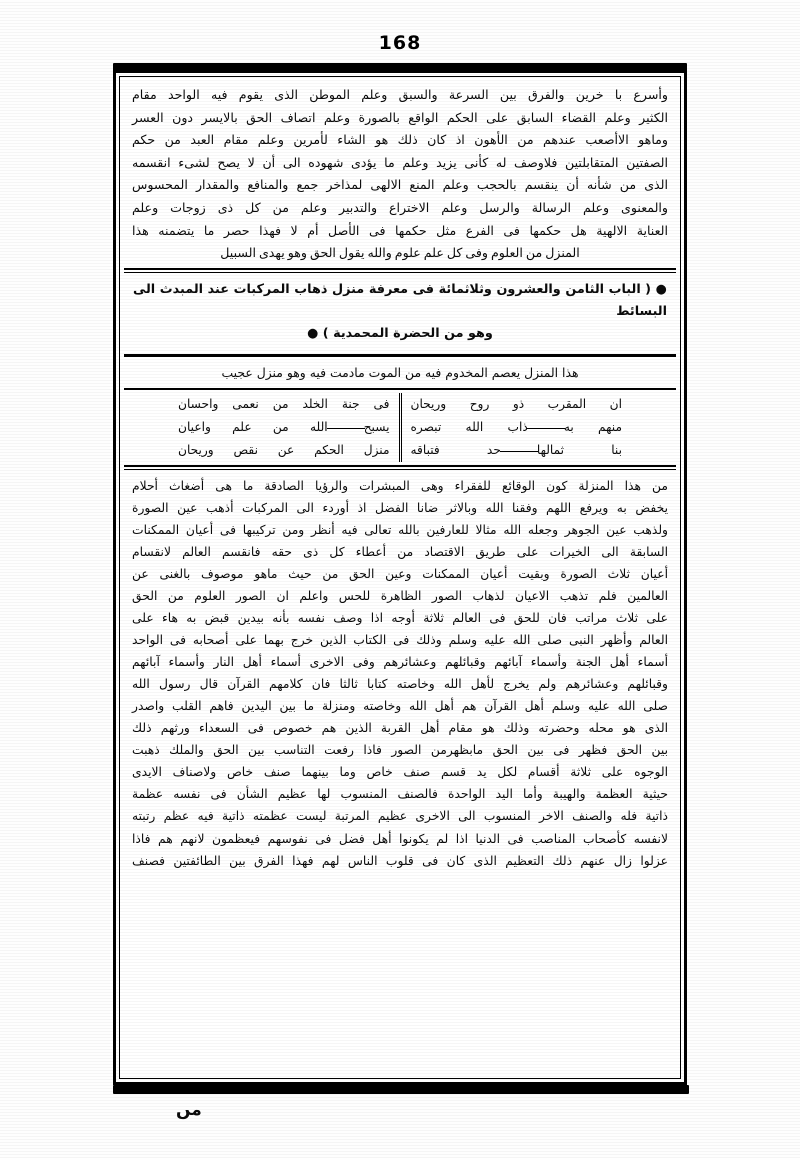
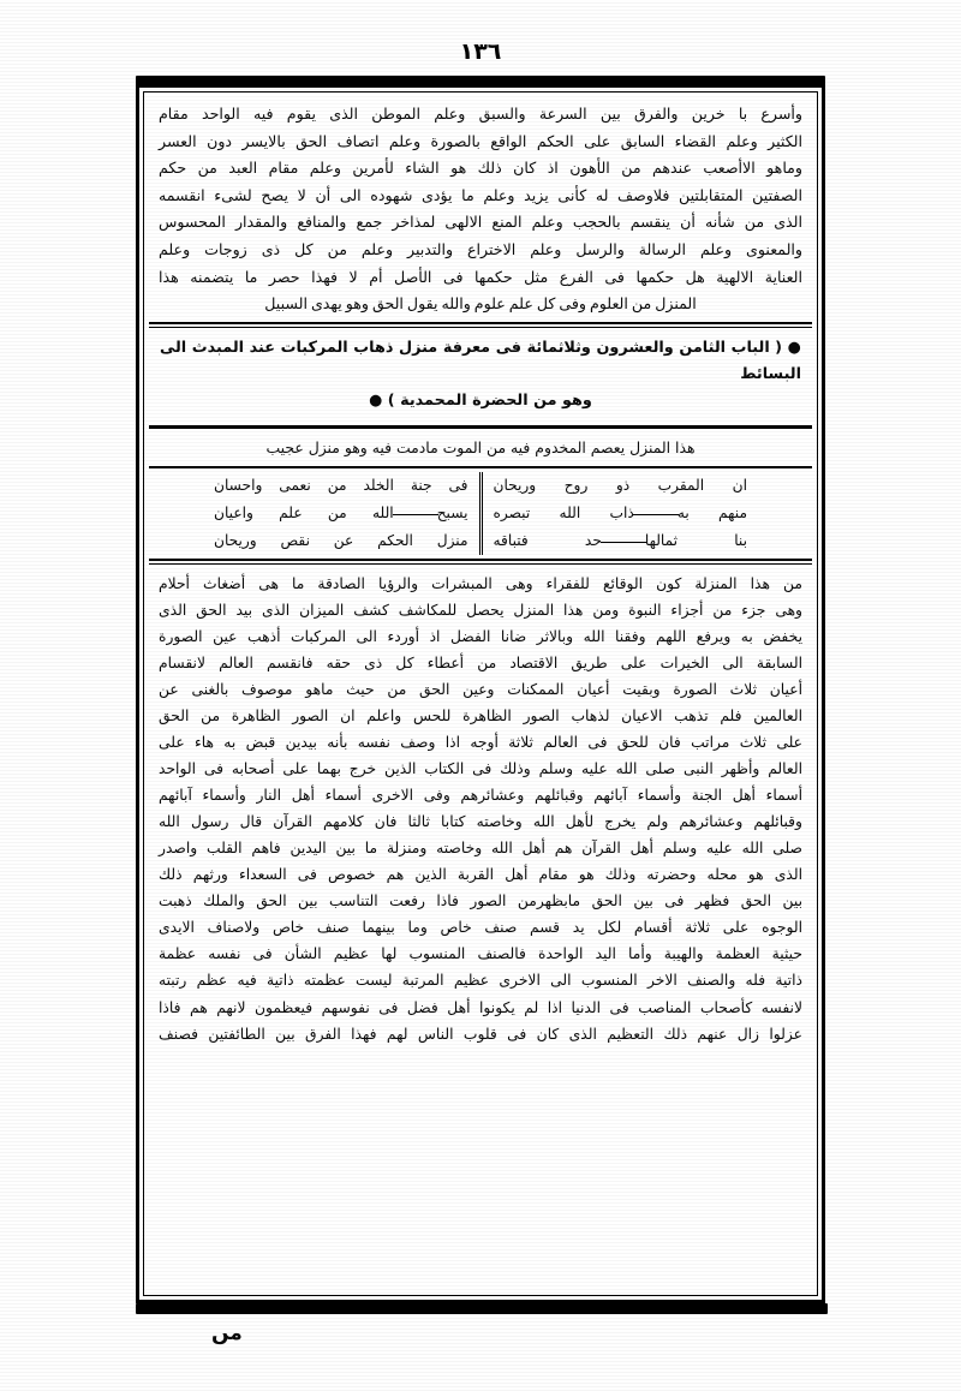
- 168
+ ١٣٦
  وأسرع با خرين والفرق بين السرعة والسبق وعلم الموطن الذى يقوم فيه الواحد مقام
  الكثير وعلم القضاء السابق على الحكم الواقع بالصورة وعلم اتصاف الحق بالايسر دون العسر
  وماهو الاأصعب عندهم من الأهون اذ كان ذلك هو الشاء لأمرين وعلم مقام العبد من حكم
  الصفتين المتقابلتين فلاوصف له كأنى يزيد وعلم ما يؤدى شهوده الى أن لا يصح لشىء انقسمه
  الذى من شأنه أن ينقسم بالحجب وعلم المنع الالهى لمذاخر جمع والمنافع والمقدار المحسوس
  والمعنوى وعلم الرسالة والرسل وعلم الاختراع والتدبير وعلم من كل ذى زوجات وعلم
  العناية الالهية هل حكمها فى الفرع مثل حكمها فى الأصل أم لا فهذا حصر ما يتضمنه هذا
  المنزل من العلوم وفى كل علم علوم والله يقول الحق وهو يهدى السبيل
  ● ( الباب الثامن والعشرون وثلاثمائة فى معرفة منزل ذهاب المركبات عند المبدث الى البسائط
  وهو من الحضرة المحمدية ) ●
  هذا المنزل يعصم المخدوم فيه من الموت مادمت فيه وهو منزل عجيب
  ان المقرب ذو روح وريحان	فى جنة الخلد من نعمى واحسان
  منهم بهذاب الله تبصره	يسبحالله من علم واعيان
  بنا ثمالهاحد فتباقه	منزل الحكم عن نقص وريحان
  من هذا المنزلة كون الوقائع للفقراء وهى المبشرات والرؤيا الصادقة ما هى أضغاث أحلام
+ وهى جزء من أجزاء النبوة ومن هذا المنزل يحصل للمكاشف كشف الميزان الذى بيد الحق الذى
  يخفض به ويرفع اللهم وفقنا الله وبالاثر ضانا الفضل اذ أوردء الى المركبات أذهب عين الصورة
- ولذهب عين الجوهر وجعله الله مثالا للعارفين بالله تعالى فيه أنظر ومن تركيبها فى أعيان الممكنات
  السابقة الى الخيرات على طريق الاقتصاد من أعطاء كل ذى حقه فانقسم العالم لانقسام
  أعيان ثلاث الصورة وبقيت أعيان الممكنات وعين الحق من حيث ماهو موصوف بالغنى عن
- العالمين فلم تذهب الاعيان لذهاب الصور الظاهرة للحس واعلم ان الصور العلوم من الحق
+ العالمين فلم تذهب الاعيان لذهاب الصور الظاهرة للحس واعلم ان الصور الظاهرة من الحق
  على ثلاث مراتب فان للحق فى العالم ثلاثة أوجه اذا وصف نفسه بأنه بيدين قبض به هاء على
  العالم وأظهر النبى صلى الله عليه وسلم وذلك فى الكتاب الذين خرج بهما على أصحابه فى الواحد
  أسماء أهل الجنة وأسماء آبائهم وقبائلهم وعشائرهم وفى الاخرى أسماء أهل النار وأسماء آبائهم
  وقبائلهم وعشائرهم ولم يخرج لأهل الله وخاصته كتابا ثالثا فان كلامهم القرآن قال رسول الله
  صلى الله عليه وسلم أهل القرآن هم أهل الله وخاصته ومنزلة ما بين اليدين فاهم القلب واصدر
  الذى هو محله وحضرته وذلك هو مقام أهل القربة الذين هم خصوص فى السعداء ورثهم ذلك
  بين الحق فظهر فى بين الحق مابظهرمن الصور فاذا رفعت التناسب بين الحق والملك ذهبت
  الوجوه على ثلاثة أقسام لكل يد قسم صنف خاص وما بينهما صنف خاص ولاصناف الايدى
  حيثية العظمة والهيبة وأما اليد الواحدة فالصنف المنسوب لها عظيم الشأن فى نفسه عظمة
  ذاتية فله والصنف الاخر المنسوب الى الاخرى عظيم المرتبة ليست عظمته ذاتية فيه عظم رتبته
  لانفسه كأصحاب المناصب فى الدنيا اذا لم يكونوا أهل فضل فى نفوسهم فيعظمون لانهم هم فاذا
  عزلوا زال عنهم ذلك التعظيم الذى كان فى قلوب الناس لهم فهذا الفرق بين الطائفتين فصنف
  مں
